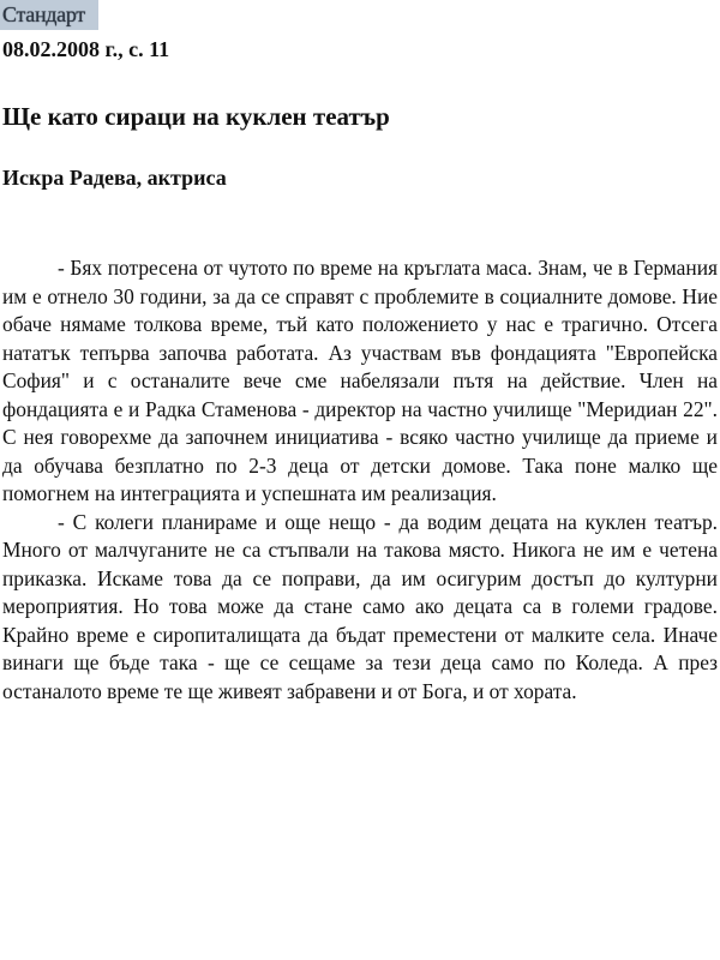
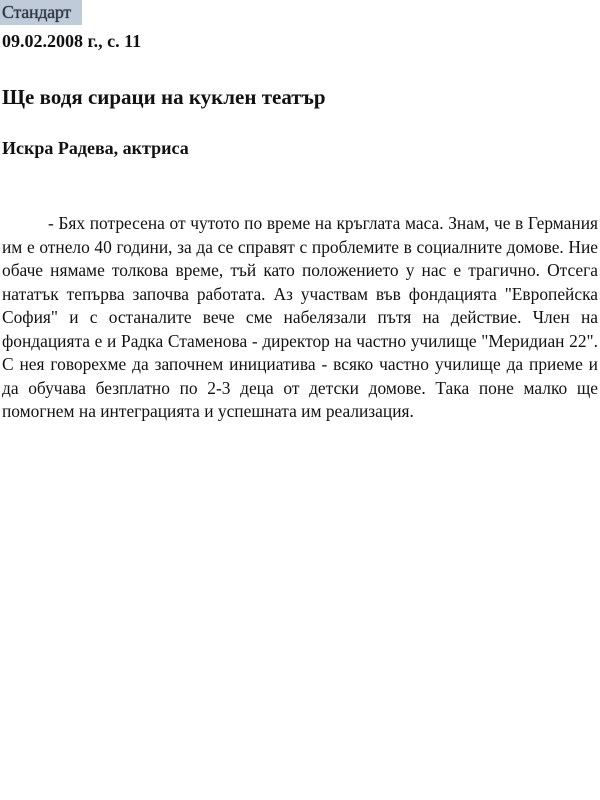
  Стандарт
- 08.02.2008 г., с. 11
+ 09.02.2008 г., с. 11
- Ще като сираци на куклен театър
+ Ще водя сираци на куклен театър
  Искра Радева, актриса
- - Бях потресена от чутото по време на кръглата маса. Знам, че в Германия им е отнело 30 години, за да се справят с проблемите в социалните домове. Ние обаче нямаме толкова време, тъй като положението у нас е трагично. Отсега нататък тепърва започва работата. Аз участвам във фондацията "Европейска София" и с останалите вече сме набелязали пътя на действие. Член на фондацията е и Радка Стаменова - директор на частно училище "Меридиан 22". С нея говорехме да започнем инициатива - всяко частно училище да приеме и да обучава безплатно по 2-3 деца от детски домове. Така поне малко ще помогнем на интеграцията и успешната им реализация.
+ - Бях потресена от чутото по време на кръглата маса. Знам, че в Германия им е отнело 40 години, за да се справят с проблемите в социалните домове. Ние обаче нямаме толкова време, тъй като положението у нас е трагично. Отсега нататък тепърва започва работата. Аз участвам във фондацията "Европейска София" и с останалите вече сме набелязали пътя на действие. Член на фондацията е и Радка Стаменова - директор на частно училище "Меридиан 22". С нея говорехме да започнем инициатива - всяко частно училище да приеме и да обучава безплатно по 2-3 деца от детски домове. Така поне малко ще помогнем на интеграцията и успешната им реализация.
- - С колеги планираме и още нещо - да водим децата на куклен театър. Много от малчуганите не са стъпвали на такова място. Никога не им е четена приказка. Искаме това да се поправи, да им осигурим достъп до културни мероприятия. Но това може да стане само ако децата са в големи градове. Крайно време е сиропиталищата да бъдат преместени от малките села. Иначе винаги ще бъде така - ще се сещаме за тези деца само по Коледа. А през останалото време те ще живеят забравени и от Бога, и от хората.
